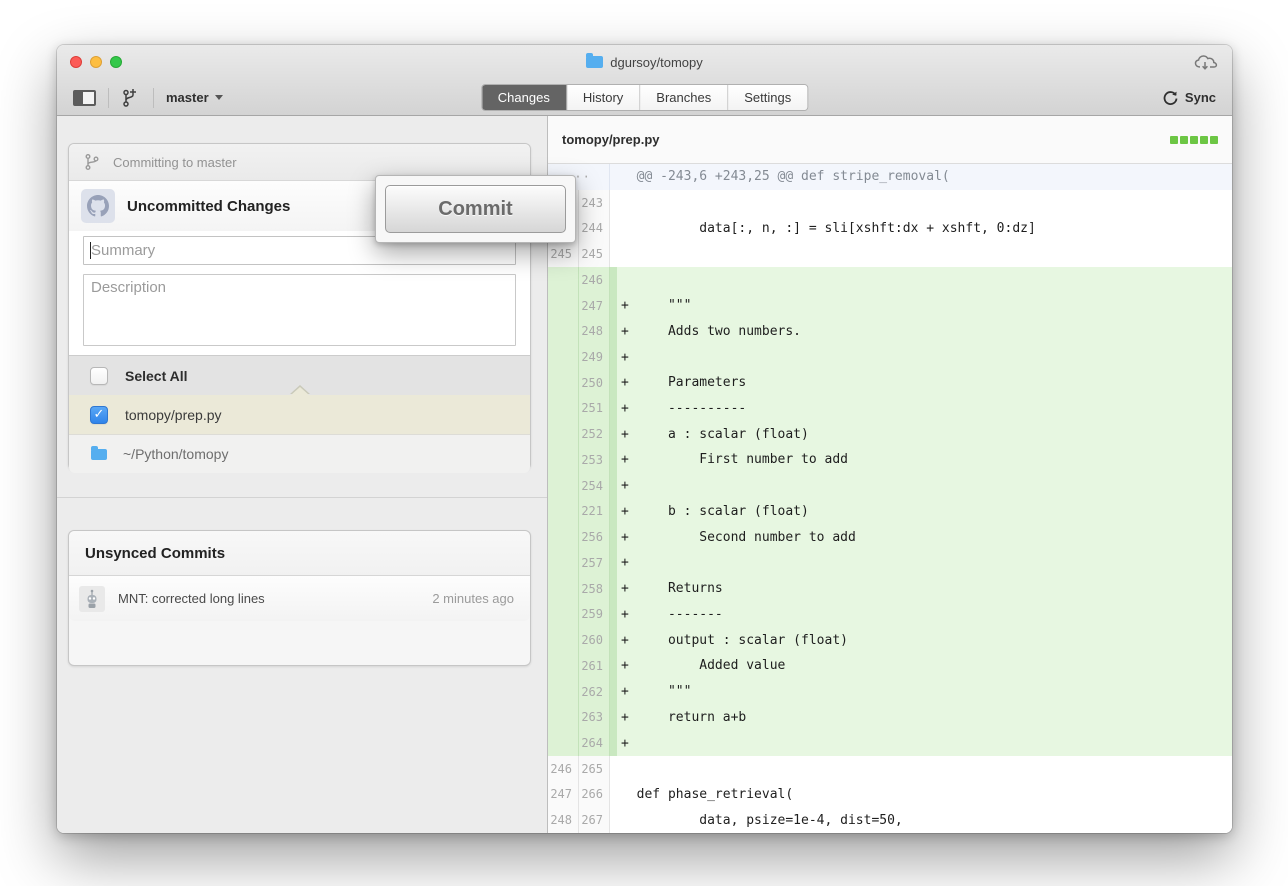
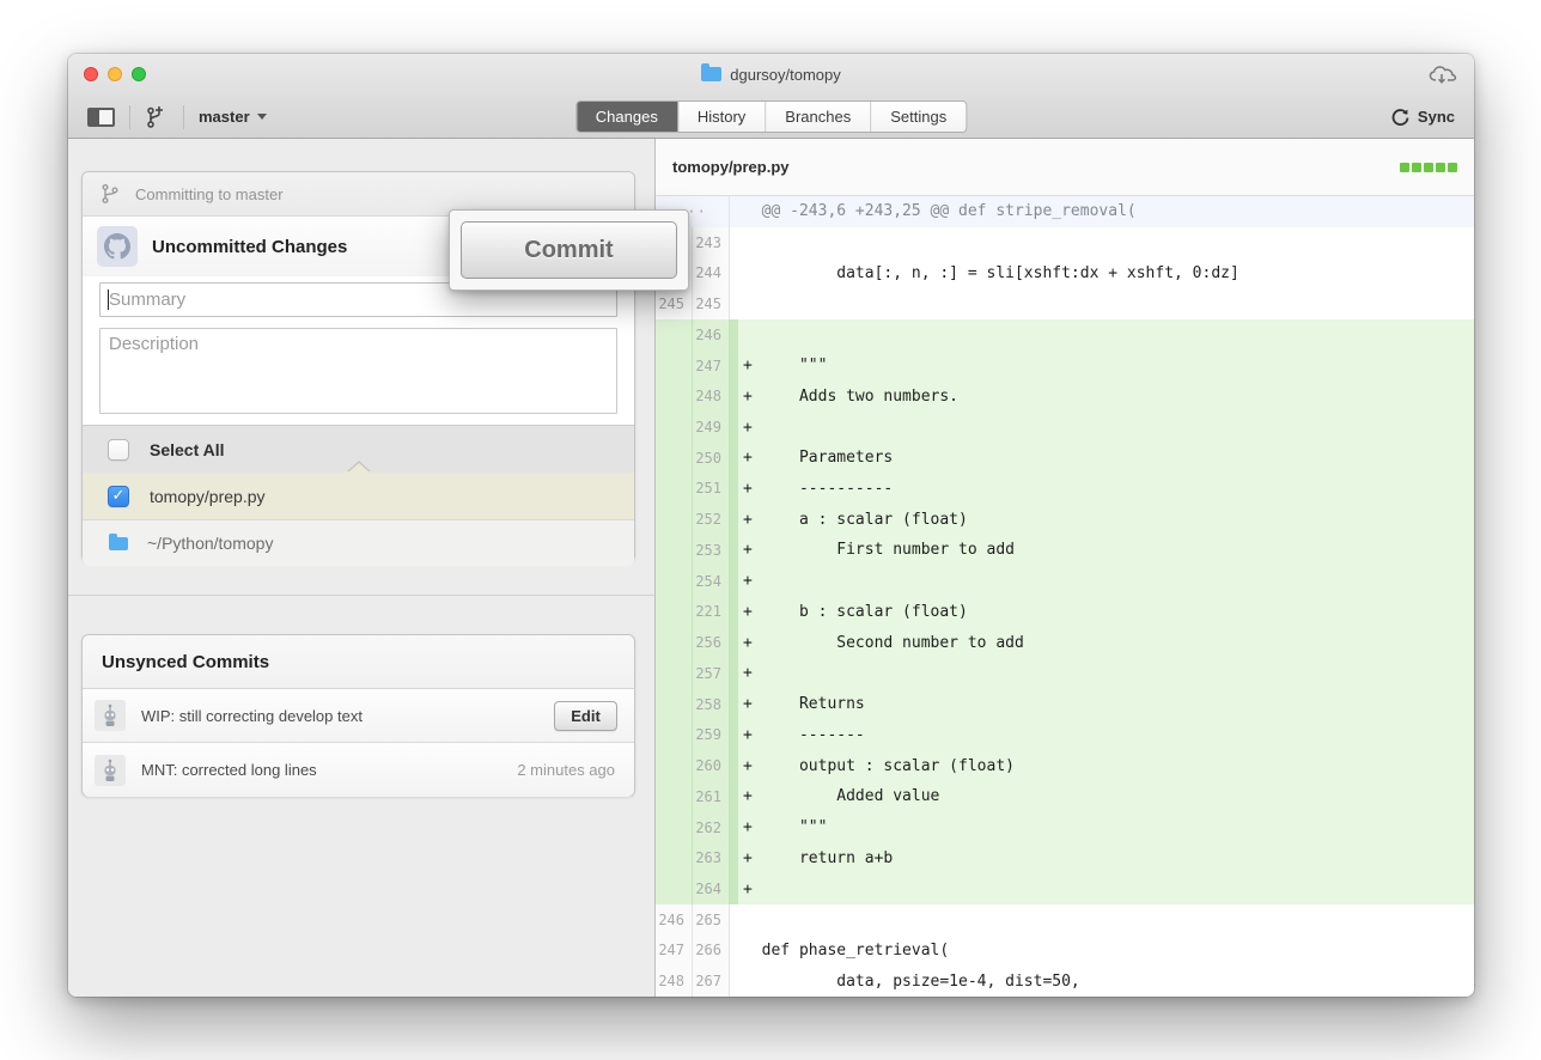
  dgursoy/tomopy
  master
  Changes
  History
  Branches
  Settings
  Sync
  Committing to master
  Uncommitted Changes
  Summary
  Description
  Select All
  tomopy/prep.py
  ~/Python/tomopy
  Unsynced Commits
+ WIP: still correcting develop text
+ Edit
  MNT: corrected long lines
  2 minutes ago
  tomopy/prep.py
  @@ -243,6 +243,25 @@ def stripe_removal(
  243
  244
  data[:, n, :] = sli[xshft:dx + xshft, 0:dz]
  245
  245
  246
  247
  + """
  248
  + Adds two numbers.
  249
  +
  250
  + Parameters
  251
  + ----------
  252
  + a : scalar (float)
  253
  + First number to add
  254
  +
  221
  + b : scalar (float)
  256
  + Second number to add
  257
  +
  258
  + Returns
  259
  + -------
  260
  + output : scalar (float)
  261
  + Added value
  262
  + """
  263
  + return a+b
  264
  +
  246
  265
  247
  266
  def phase_retrieval(
  248
  267
  data, psize=1e-4, dist=50,
  Commit
